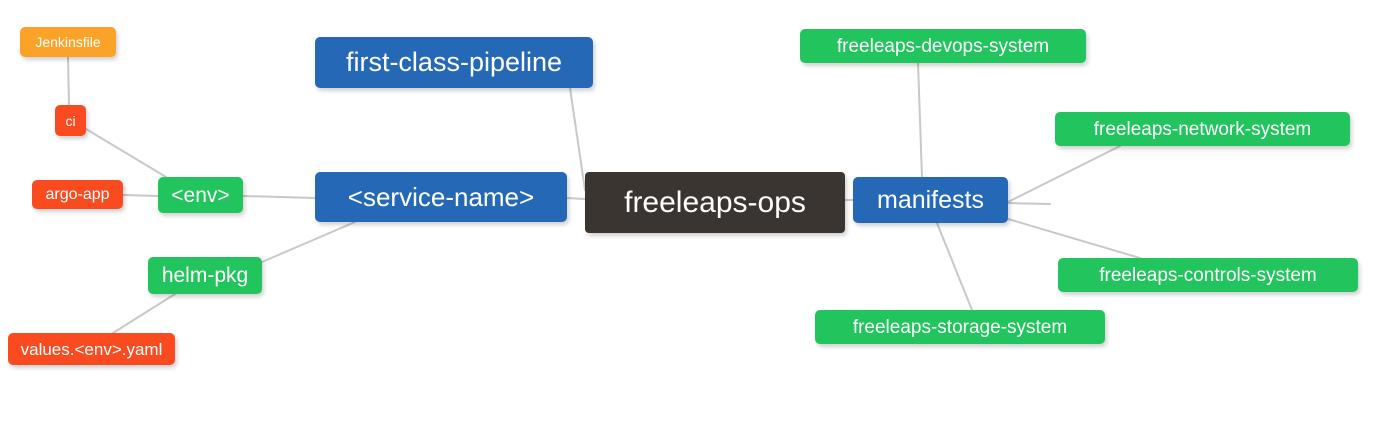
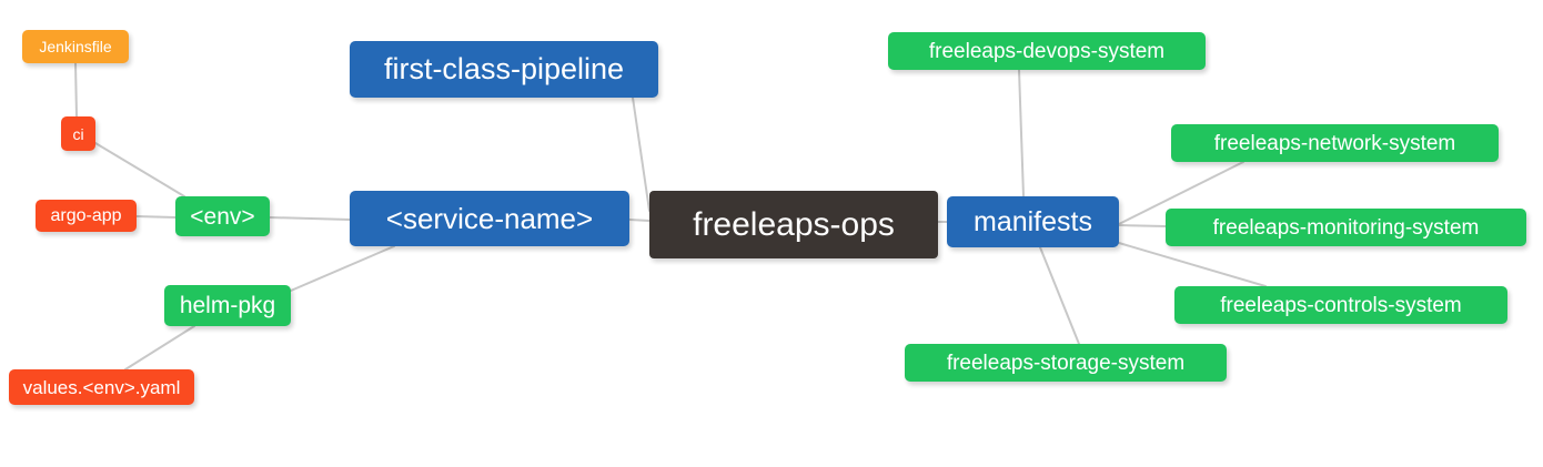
  freeleaps-ops
  first-class-pipeline
  <service-name>
  <env>
  ci
  Jenkinsfile
  argo-app
  helm-pkg
  values.<env>.yaml
  manifests
  freeleaps-devops-system
  freeleaps-network-system
+ freeleaps-monitoring-system
  freeleaps-controls-system
  freeleaps-storage-system
